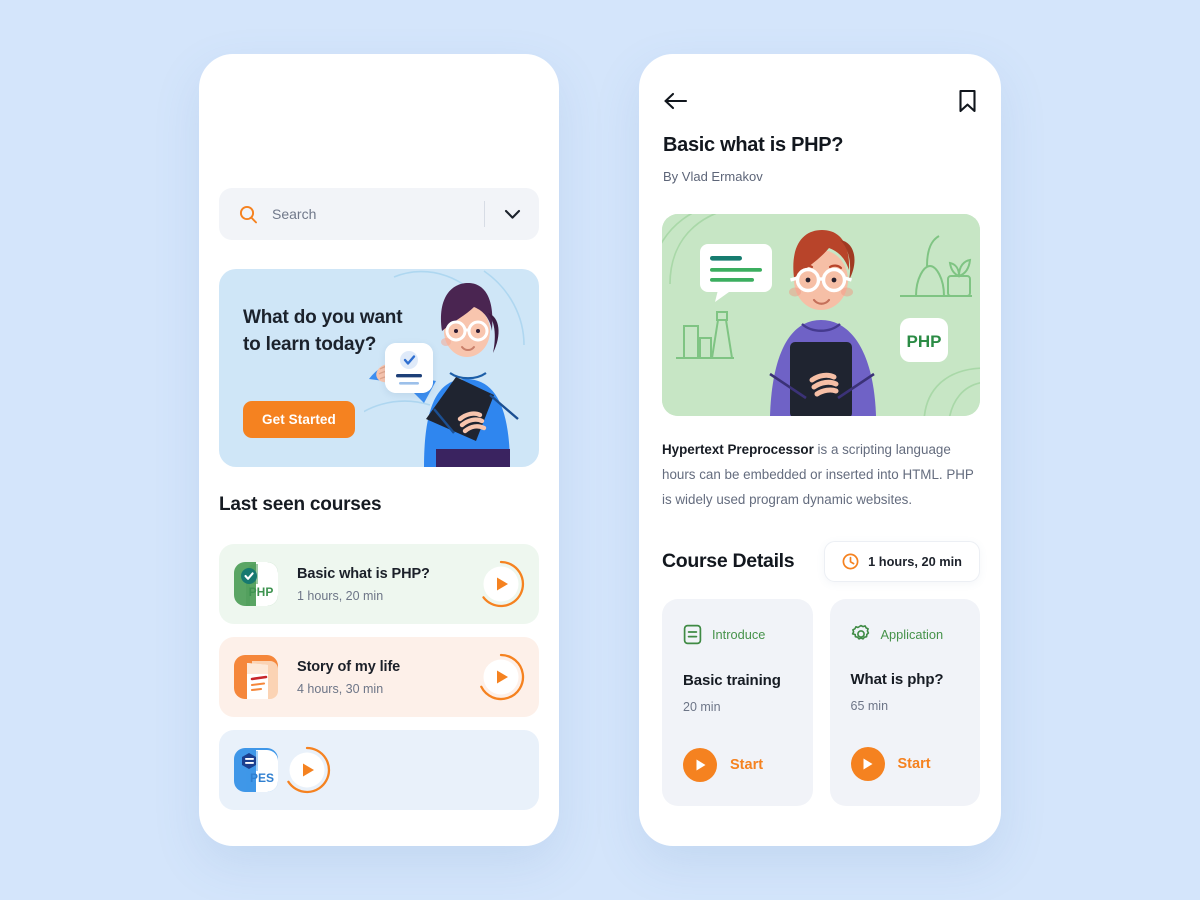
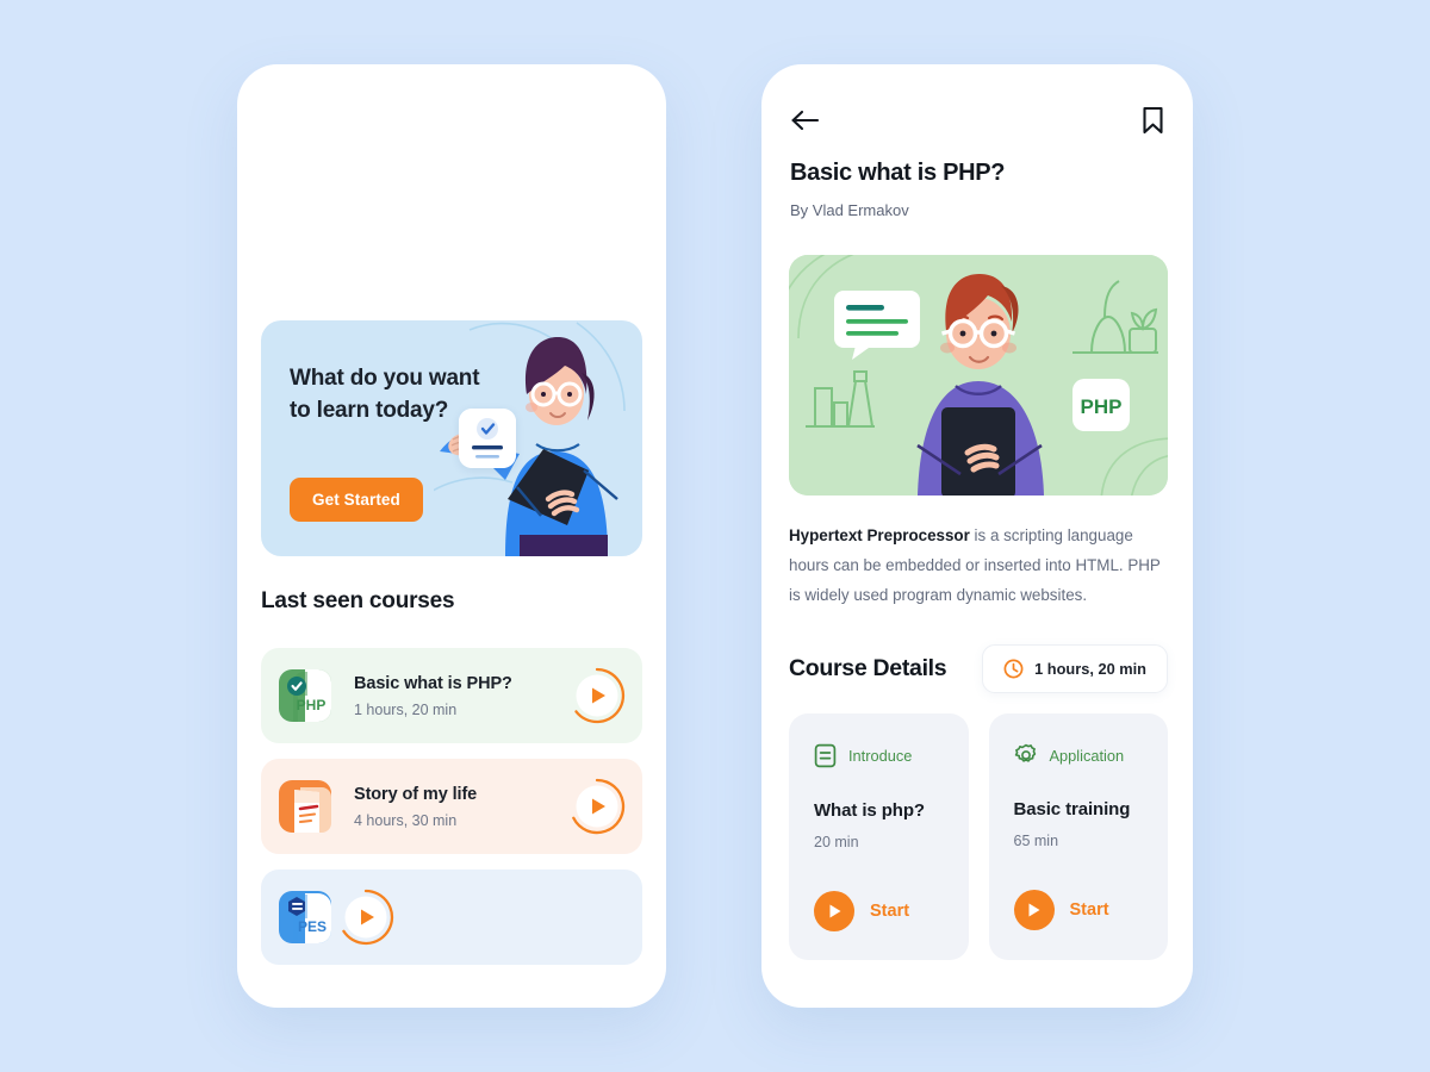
- Search
  What do you want to learn today?
  Get Started
  Last seen courses
  PHP
  Basic what is PHP?
  1 hours, 20 min
  Story of my life
  4 hours, 30 min
  PES
  Basic what is PHP?
  By Vlad Ermakov
  PHP
  Hypertext Preprocessor is a scripting language hours can be embedded or inserted into HTML. PHP is widely used program dynamic websites.
  Course Details
  1 hours, 20 min
  Introduce
- Basic training
+ What is php?
  20 min
  Start
  Application
- What is php?
+ Basic training
  65 min
  Start
